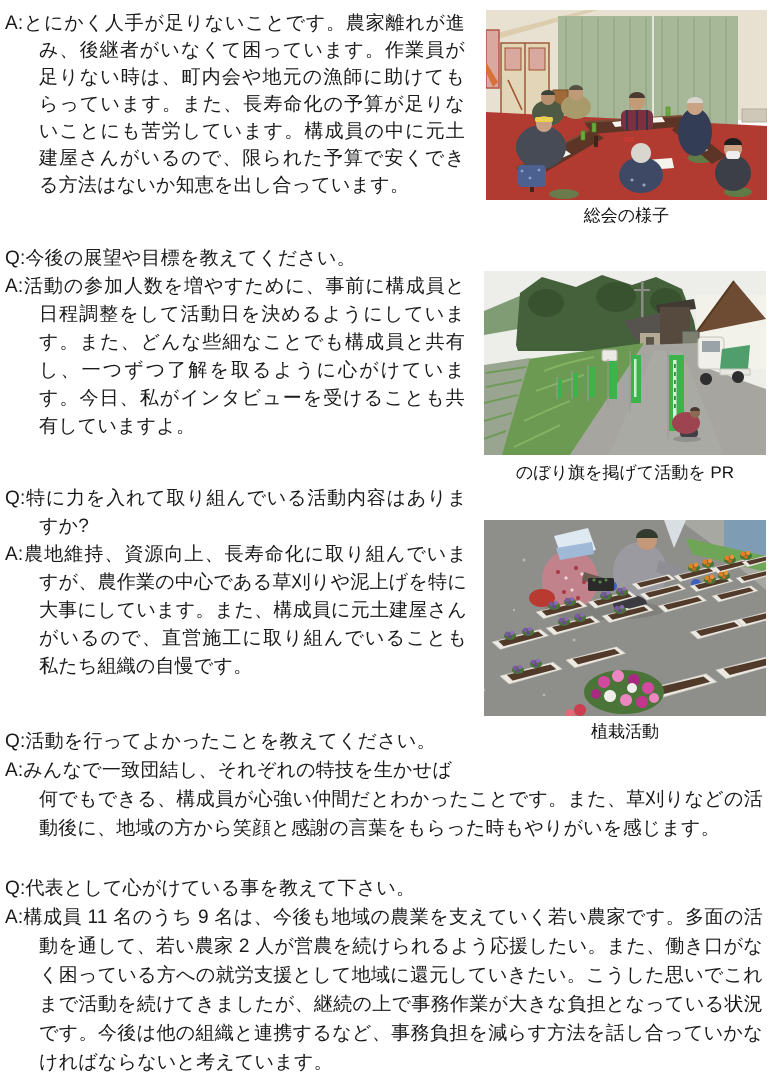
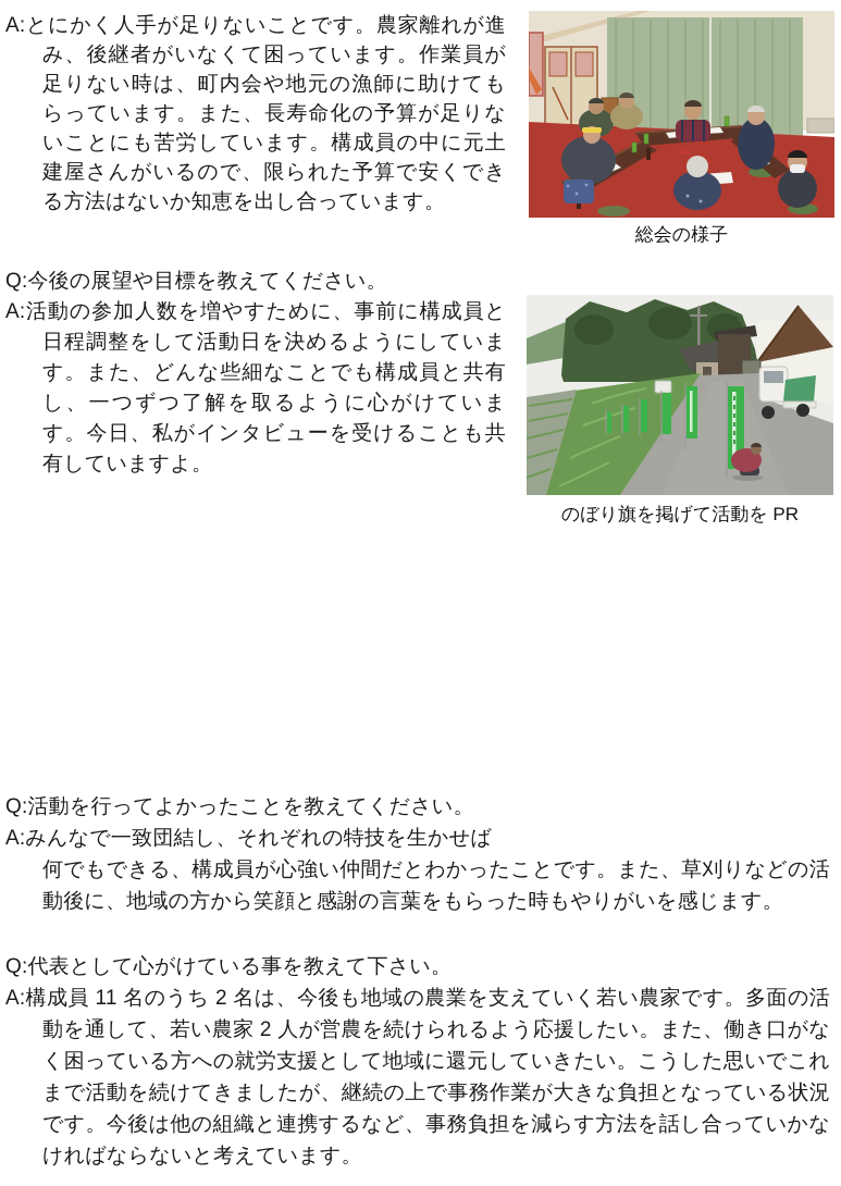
  A:とにかく人手が足りないことです。農家離れが進み、後継者がいなくて困っています。作業員が足りない時は、町内会や地元の漁師に助けてもらっています。また、長寿命化の予算が足りないことにも苦労しています。構成員の中に元土建屋さんがいるので、限られた予算で安くできる方法はないか知恵を出し合っています。
  Q:今後の展望や目標を教えてください。
  A:活動の参加人数を増やすために、事前に構成員と日程調整をして活動日を決めるようにしています。また、どんな些細なことでも構成員と共有し、一つずつ了解を取るように心がけています。今日、私がインタビューを受けることも共有していますよ。
- Q:特に力を入れて取り組んでいる活動内容はありますか?
- A:農地維持、資源向上、長寿命化に取り組んでいますが、農作業の中心である草刈りや泥上げを特に大事にしています。また、構成員に元土建屋さんがいるので、直営施工に取り組んでいることも私たち組織の自慢です。
  Q:活動を行ってよかったことを教えてください。
  A:みんなで一致団結し、それぞれの特技を生かせば
  何でもできる、構成員が心強い仲間だとわかったことです。また、草刈りなどの活動後に、地域の方から笑顔と感謝の言葉をもらった時もやりがいを感じます。
  Q:代表として心がけている事を教えて下さい。
- A:構成員 11 名のうち 9 名は、今後も地域の農業を支えていく若い農家です。多面の活動を通して、若い農家 2 人が営農を続けられるよう応援したい。また、働き口がなく困っている方への就労支援として地域に還元していきたい。こうした思いでこれまで活動を続けてきましたが、継続の上で事務作業が大きな負担となっている状況です。今後は他の組織と連携するなど、事務負担を減らす方法を話し合っていかなければならないと考えています。
+ A:構成員 11 名のうち 2 名は、今後も地域の農業を支えていく若い農家です。多面の活動を通して、若い農家 2 人が営農を続けられるよう応援したい。また、働き口がなく困っている方への就労支援として地域に還元していきたい。こうした思いでこれまで活動を続けてきましたが、継続の上で事務作業が大きな負担となっている状況です。今後は他の組織と連携するなど、事務負担を減らす方法を話し合っていかなければならないと考えています。
  総会の様子
  のぼり旗を掲げて活動を PR
- 植栽活動
